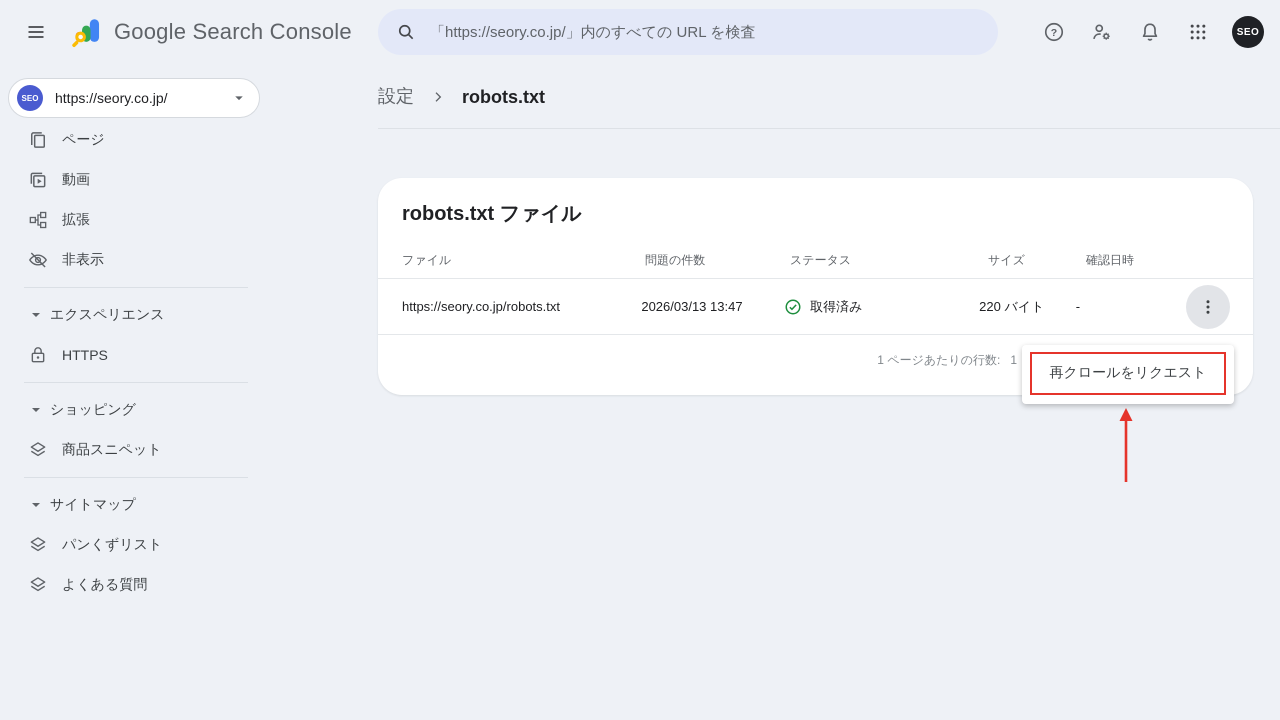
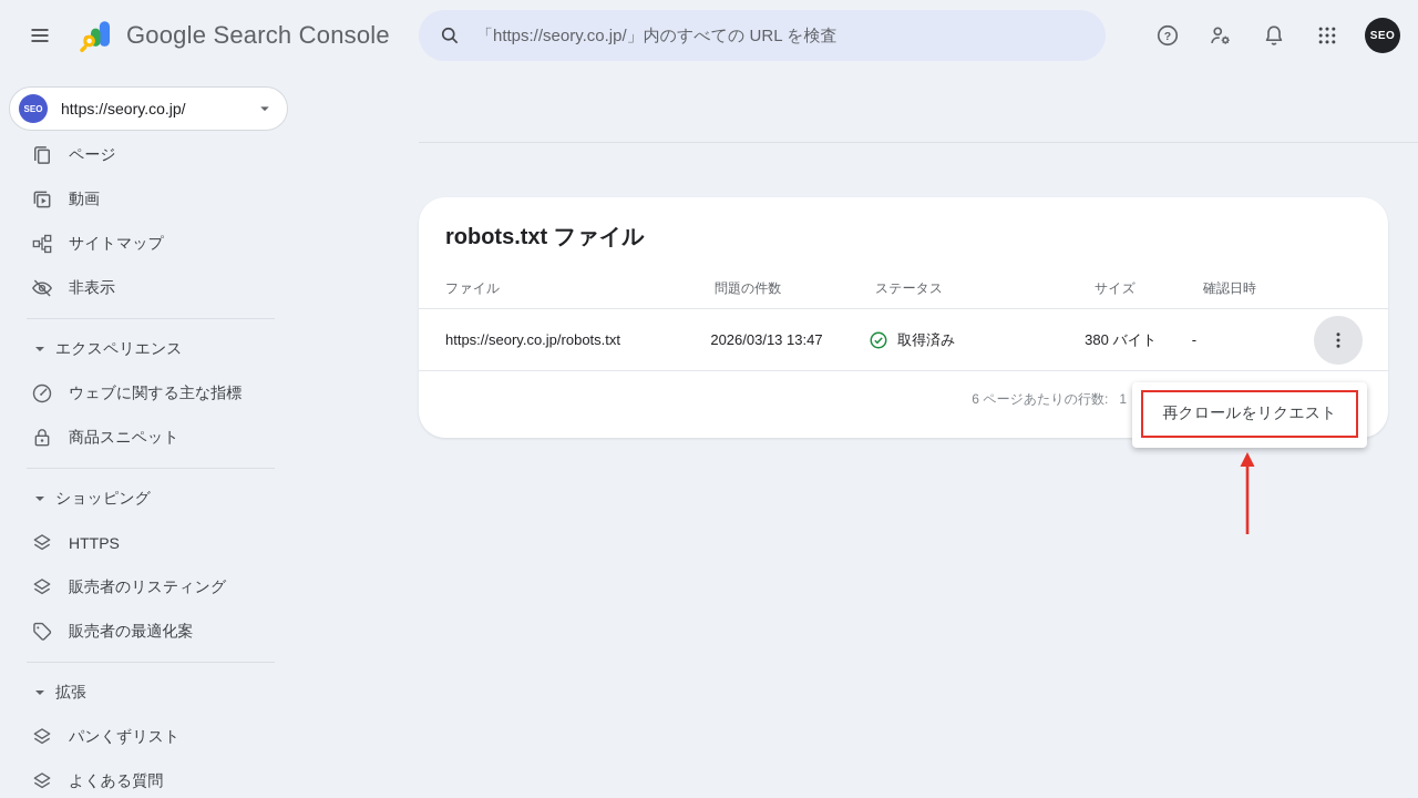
  Google Search Console
  「https://seory.co.jp/」内のすべての URL を検査
  ?
  SEO
  SEO
  https://seory.co.jp/
  ページ
  動画
- 拡張
+ サイトマップ
  非表示
  エクスペリエンス
+ ウェブに関する主な指標
- HTTPS
+ 商品スニペット
  ショッピング
- 商品スニペット
+ HTTPS
+ 販売者のリスティング
+ 販売者の最適化案
- サイトマップ
+ 拡張
  パンくずリスト
  よくある質問
- 設定
- robots.txt
  robots.txt ファイル
  ファイル
  問題の件数
  ステータス
  サイズ
  確認日時
  https://seory.co.jp/robots.txt
  2026/03/13 13:47
  取得済み
- 220 バイト
+ 380 バイト
  -
- 1 ページあたりの行数:
+ 6 ページあたりの行数:
  1
  再クロールをリクエスト
